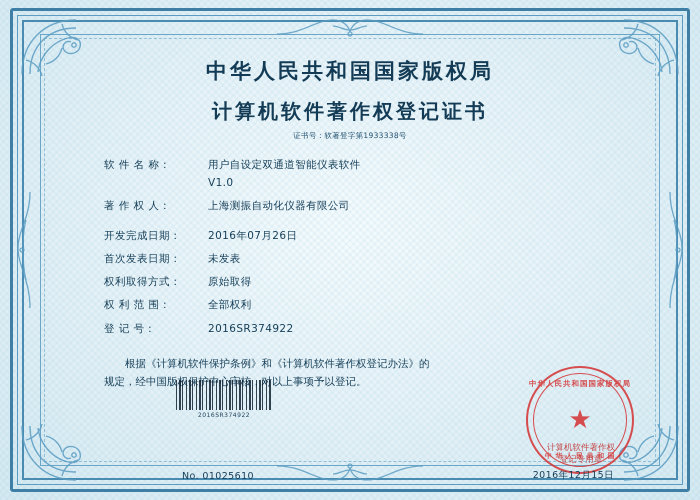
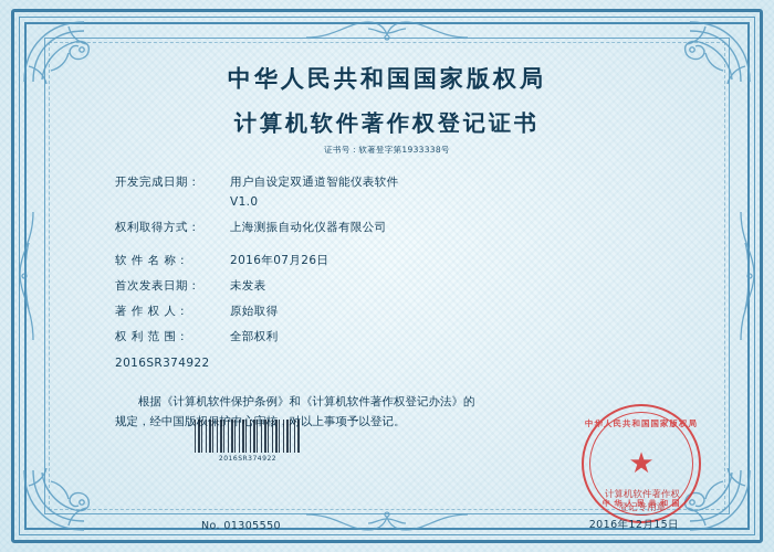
  中华人民共和国国家版权局
  计算机软件著作权登记证书
  证书号：软著登字第1933338号
- 软 件 名 称：
+ 开发完成日期：
  用户自设定双通道智能仪表软件
  V1.0
- 著 作 权 人：
+ 权利取得方式：
  上海测振自动化仪器有限公司
- 开发完成日期：
+ 软 件 名 称：
  2016年07月26日
  首次发表日期：
  未发表
- 权利取得方式：
+ 著 作 权 人：
  原始取得
  权 利 范 围：
  全部权利
- 登 记 号：
  2016SR374922
  根据《计算机软件保护条例》和《计算机软件著作权登记办法》的
  规定，经中国版权保护中心审核，对以上事项予以登记。
  中华人民共和国国家版权局
  ★
  中 华 人 民 共 和 国
  计算机软件著作权
  登记专用章
- No. 01025610
+ No. 01305550
  2016年12月15日
